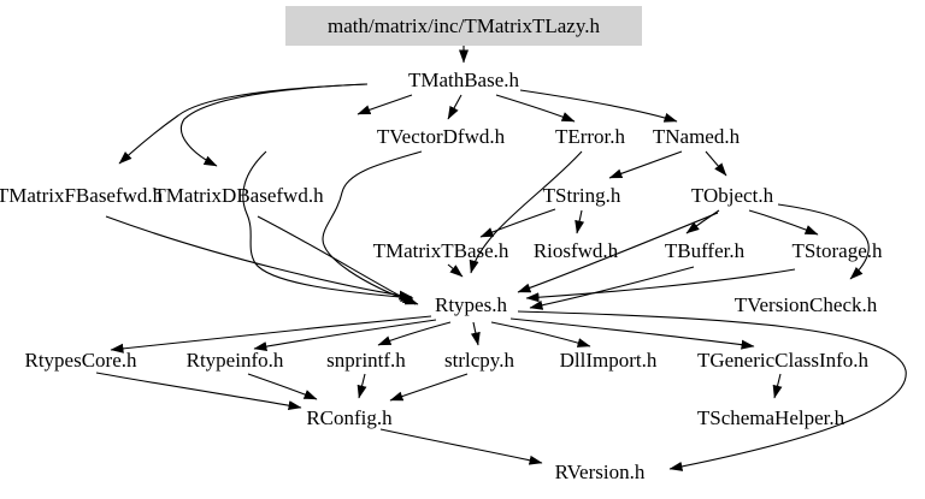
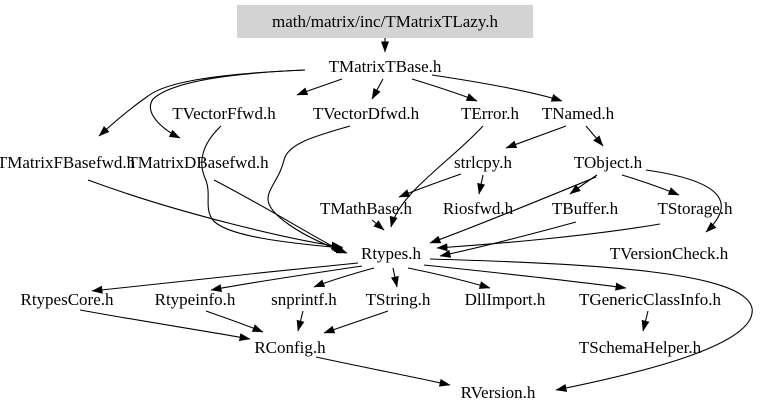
  math/matrix/inc/TMatrixTLazy.h
- TMathBase.h
+ TMatrixTBase.h
+ TVectorFfwd.h
  TVectorDfwd.h
  TError.h
  TNamed.h
  TMatrixFBasefwd.h
  TMatrixDBasefwd.h
- TString.h
+ strlcpy.h
  TObject.h
- TMatrixTBase.h
+ TMathBase.h
  Riosfwd.h
  TBuffer.h
  TStorage.h
  Rtypes.h
  TVersionCheck.h
  RtypesCore.h
  Rtypeinfo.h
  snprintf.h
- strlcpy.h
+ TString.h
  DllImport.h
  TGenericClassInfo.h
  RConfig.h
  TSchemaHelper.h
  RVersion.h
